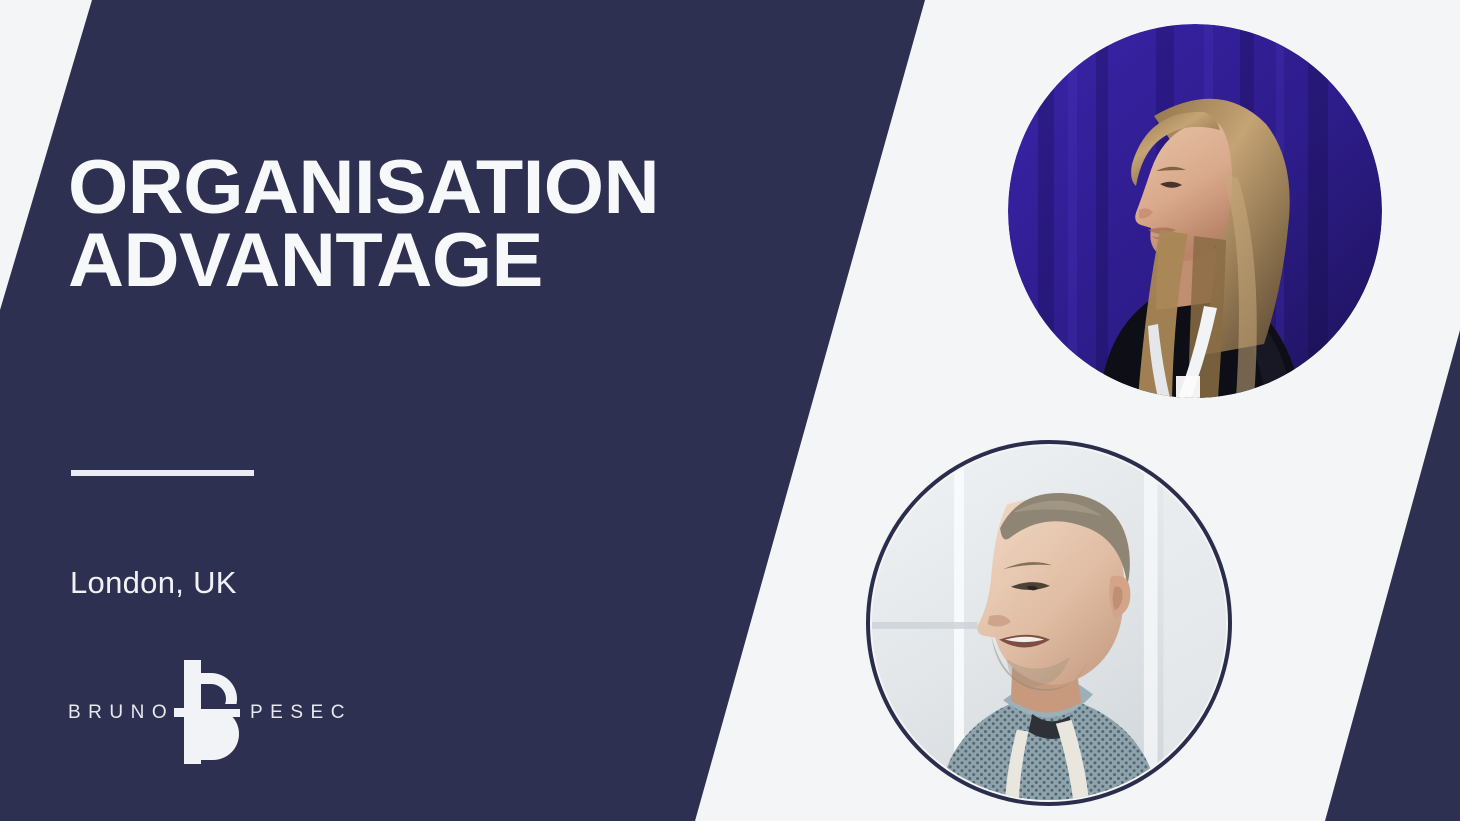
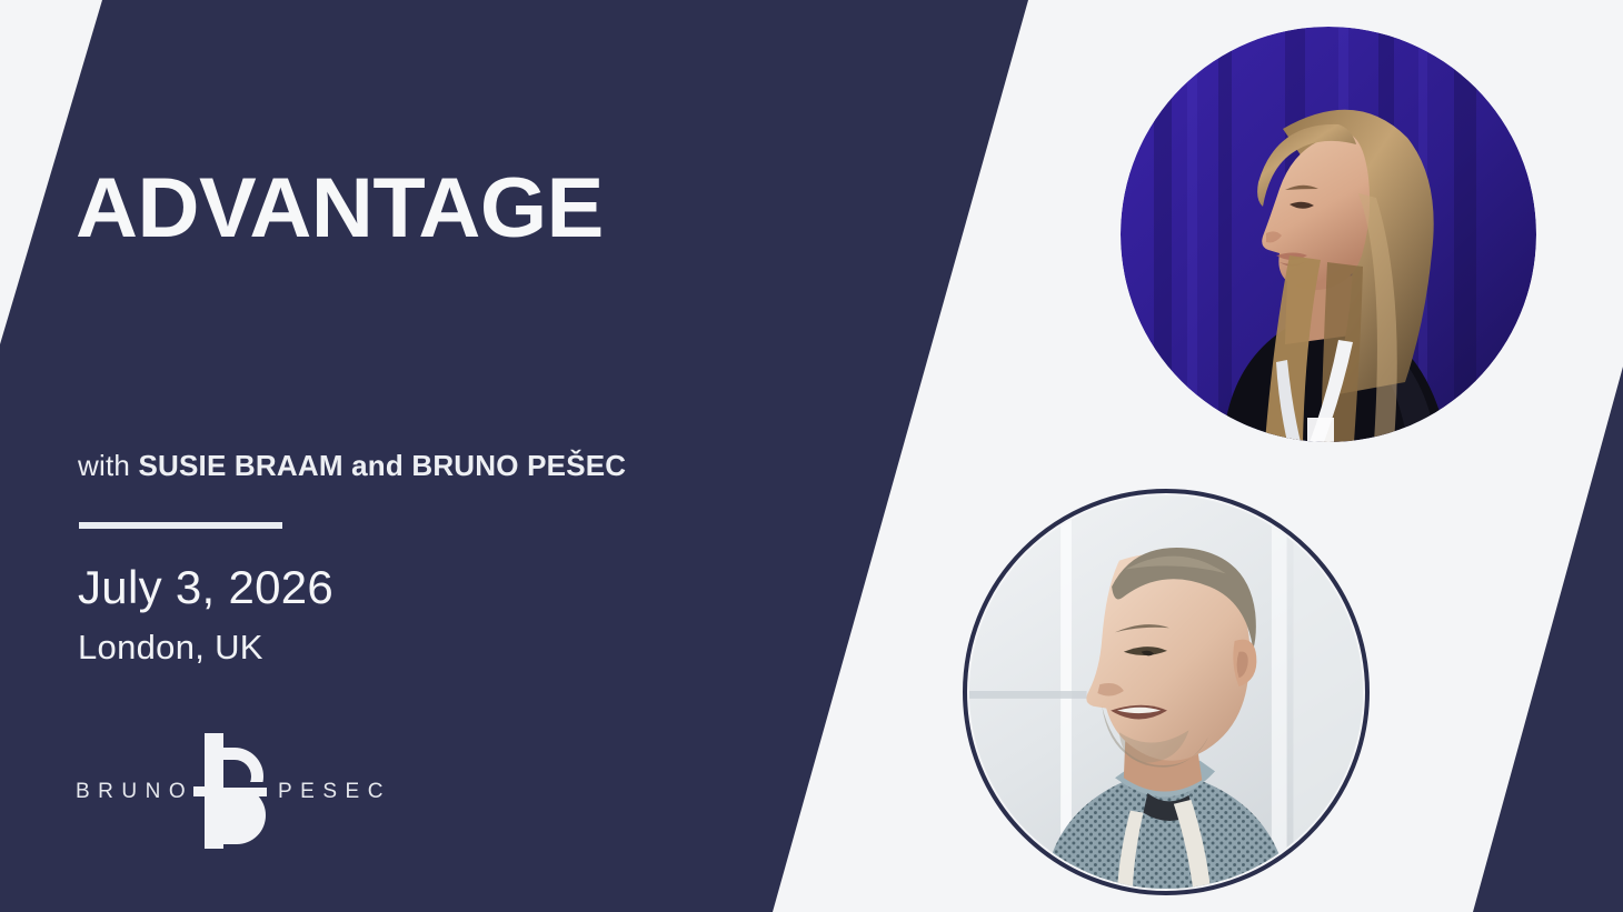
- ORGANISATION
  ADVANTAGE
+ with SUSIE BRAAM and BRUNO PEŠEC
+ July 3, 2026
  London, UK
  BRUNO
  PESEC
